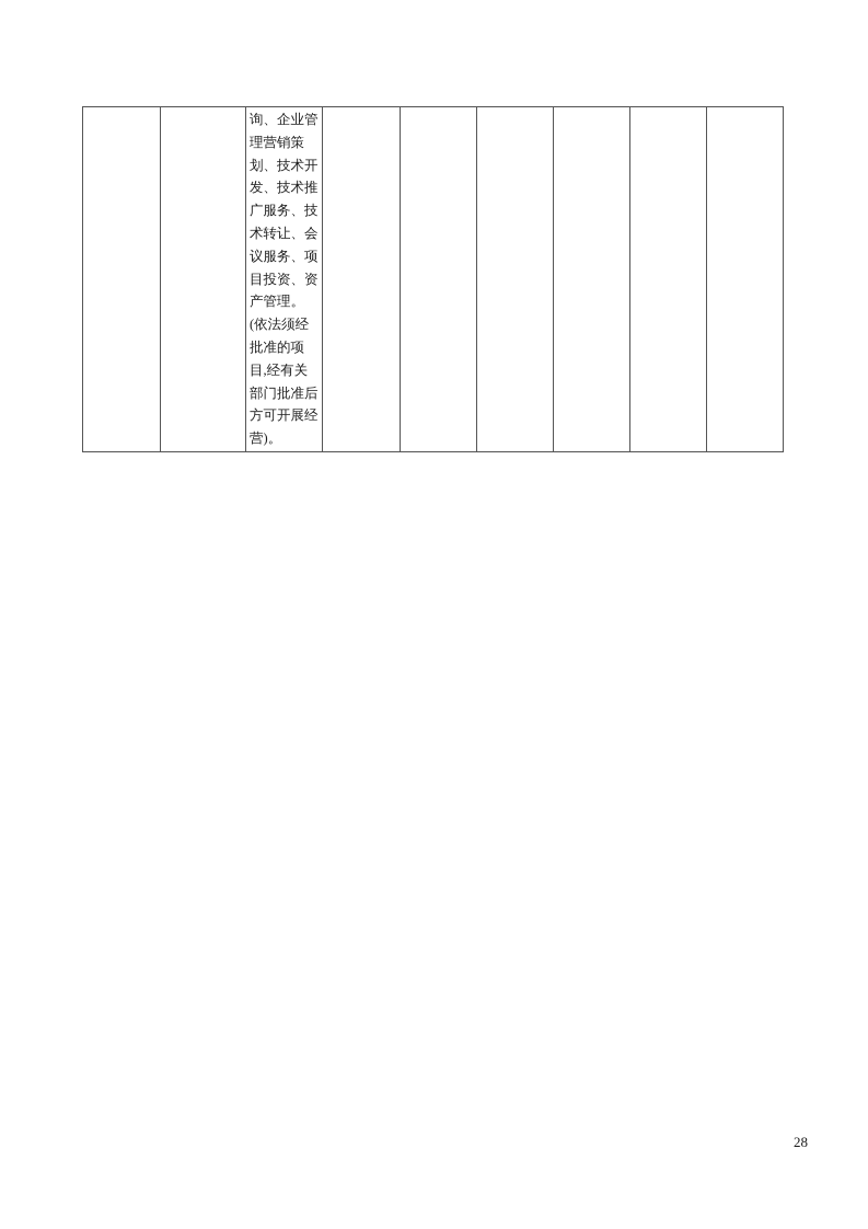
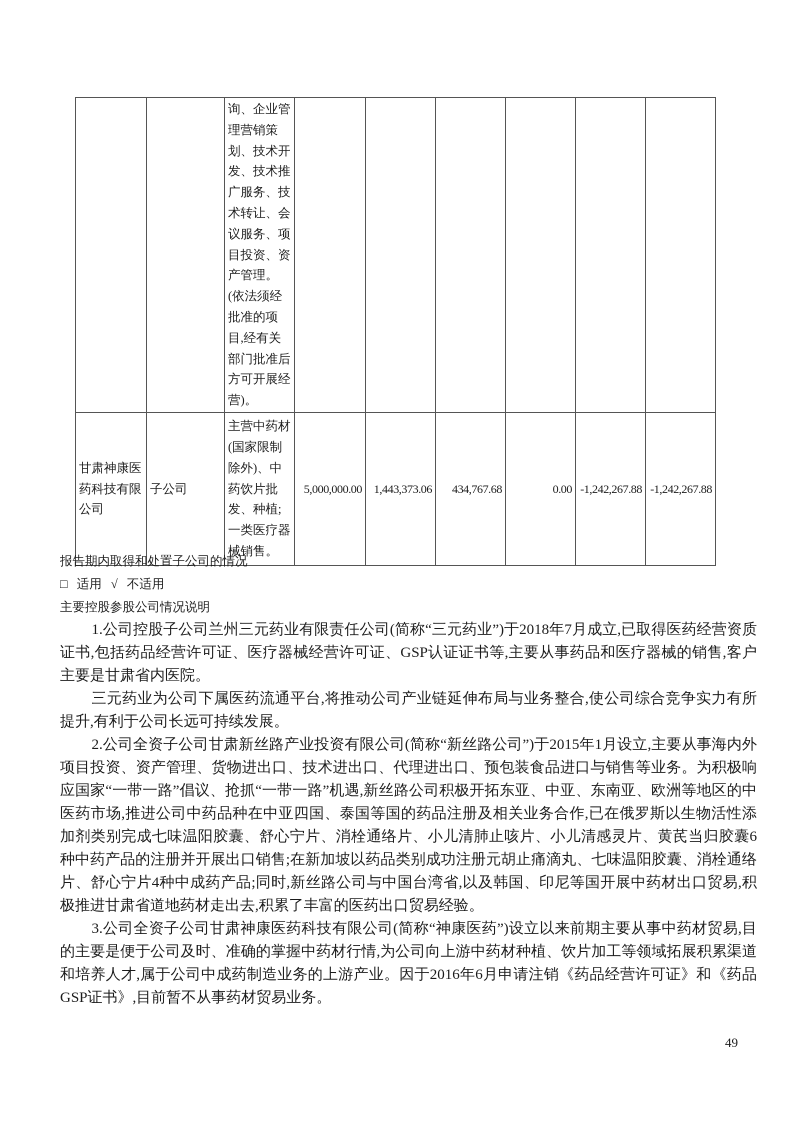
  		询、企业管理营销策划、技术开发、技术推广服务、技术转让、会议服务、项目投资、资产管理。(依法须经批准的项目,经有关部门批准后方可开展经营)。
+ 甘肃神康医药科技有限公司	子公司	主营中药材(国家限制除外)、中药饮片批发、种植;一类医疗器械销售。	5,000,000.00	1,443,373.06	434,767.68	0.00	-1,242,267.88	-1,242,267.88
+ 报告期内取得和处置子公司的情况
+ □ 适用 √ 不适用
+ 主要控股参股公司情况说明
+ 1.公司控股子公司兰州三元药业有限责任公司(简称“三元药业”)于2018年7月成立,已取得医药经营资质证书,包括药品经营许可证、医疗器械经营许可证、GSP认证证书等,主要从事药品和医疗器械的销售,客户主要是甘肃省内医院。
+ 三元药业为公司下属医药流通平台,将推动公司产业链延伸布局与业务整合,使公司综合竞争实力有所提升,有利于公司长远可持续发展。
+ 2.公司全资子公司甘肃新丝路产业投资有限公司(简称“新丝路公司”)于2015年1月设立,主要从事海内外项目投资、资产管理、货物进出口、技术进出口、代理进出口、预包装食品进口与销售等业务。为积极响应国家“一带一路”倡议、抢抓“一带一路”机遇,新丝路公司积极开拓东亚、中亚、东南亚、欧洲等地区的中医药市场,推进公司中药品种在中亚四国、泰国等国的药品注册及相关业务合作,已在俄罗斯以生物活性添加剂类别完成七味温阳胶囊、舒心宁片、消栓通络片、小儿清肺止咳片、小儿清感灵片、黄芪当归胶囊6种中药产品的注册并开展出口销售;在新加坡以药品类别成功注册元胡止痛滴丸、七味温阳胶囊、消栓通络片、舒心宁片4种中成药产品;同时,新丝路公司与中国台湾省,以及韩国、印尼等国开展中药材出口贸易,积极推进甘肃省道地药材走出去,积累了丰富的医药出口贸易经验。
+ 3.公司全资子公司甘肃神康医药科技有限公司(简称“神康医药”)设立以来前期主要从事中药材贸易,目的主要是便于公司及时、准确的掌握中药材行情,为公司向上游中药材种植、饮片加工等领域拓展积累渠道和培养人才,属于公司中成药制造业务的上游产业。因于2016年6月申请注销《药品经营许可证》和《药品GSP证书》,目前暂不从事药材贸易业务。
- 28
+ 49
